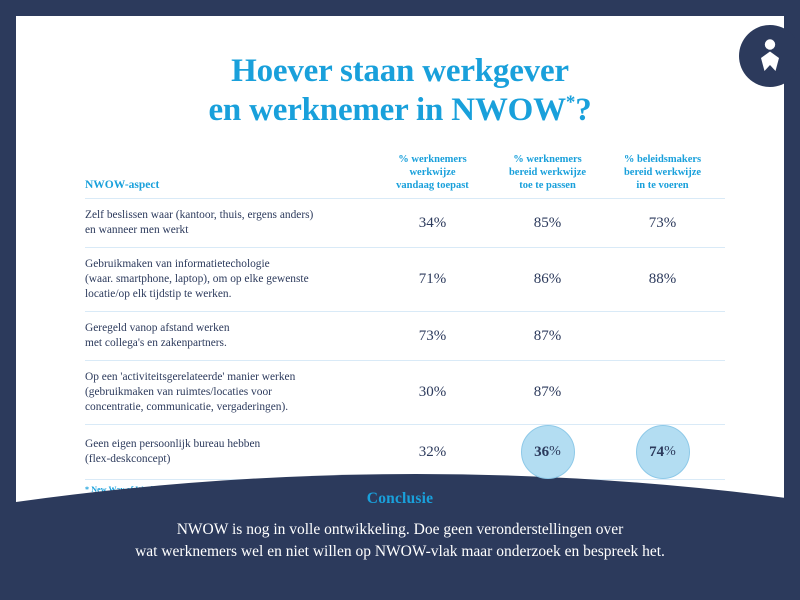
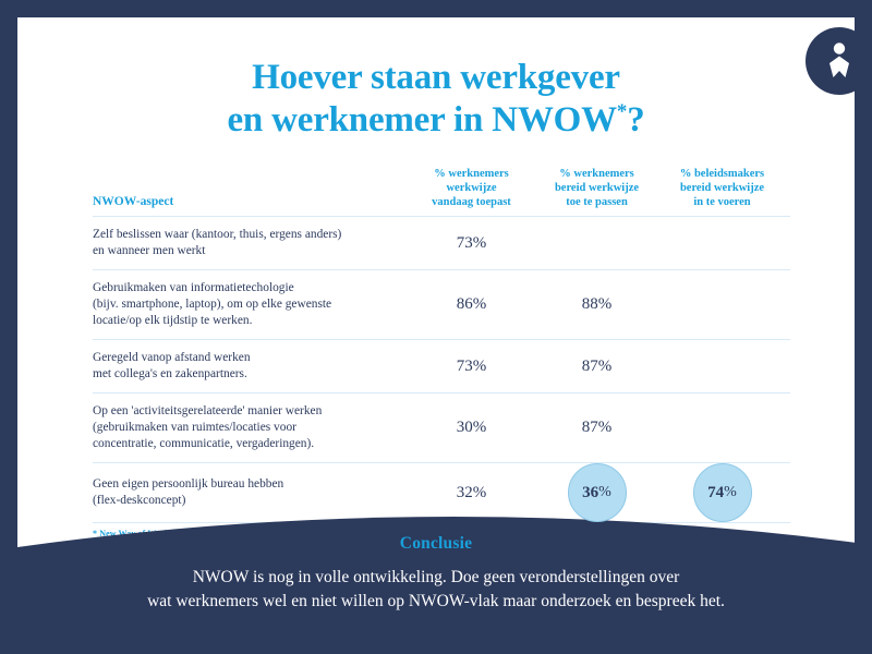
  Hoever staan werkgever
  en werknemer in NWOW*?
  NWOW-aspect
  % werknemers
  werkwijze
  vandaag toepast
  % werknemers
  bereid werkwijze
  toe te passen
  % beleidsmakers
  bereid werkwijze
  in te voeren
  Zelf beslissen waar (kantoor, thuis, ergens anders)
  en wanneer men werkt
- 34%
- 85%
  73%
  Gebruikmaken van informatietechologie
- (waar. smartphone, laptop), om op elke gewenste
+ (bijv. smartphone, laptop), om op elke gewenste
  locatie/op elk tijdstip te werken.
- 71%
  86%
  88%
  Geregeld vanop afstand werken
  met collega's en zakenpartners.
  73%
  87%
  Op een 'activiteitsgerelateerde' manier werken
  (gebruikmaken van ruimtes/locaties voor
  concentratie, communicatie, vergaderingen).
  30%
  87%
  Geen eigen persoonlijk bureau hebben
  (flex-deskconcept)
  32%
  36
  %
  74
  %
  Conclusie
  NWOW is nog in volle ontwikkeling. Doe geen veronderstellingen over
  wat werknemers wel en niet willen op NWOW-vlak maar onderzoek en bespreek het.
